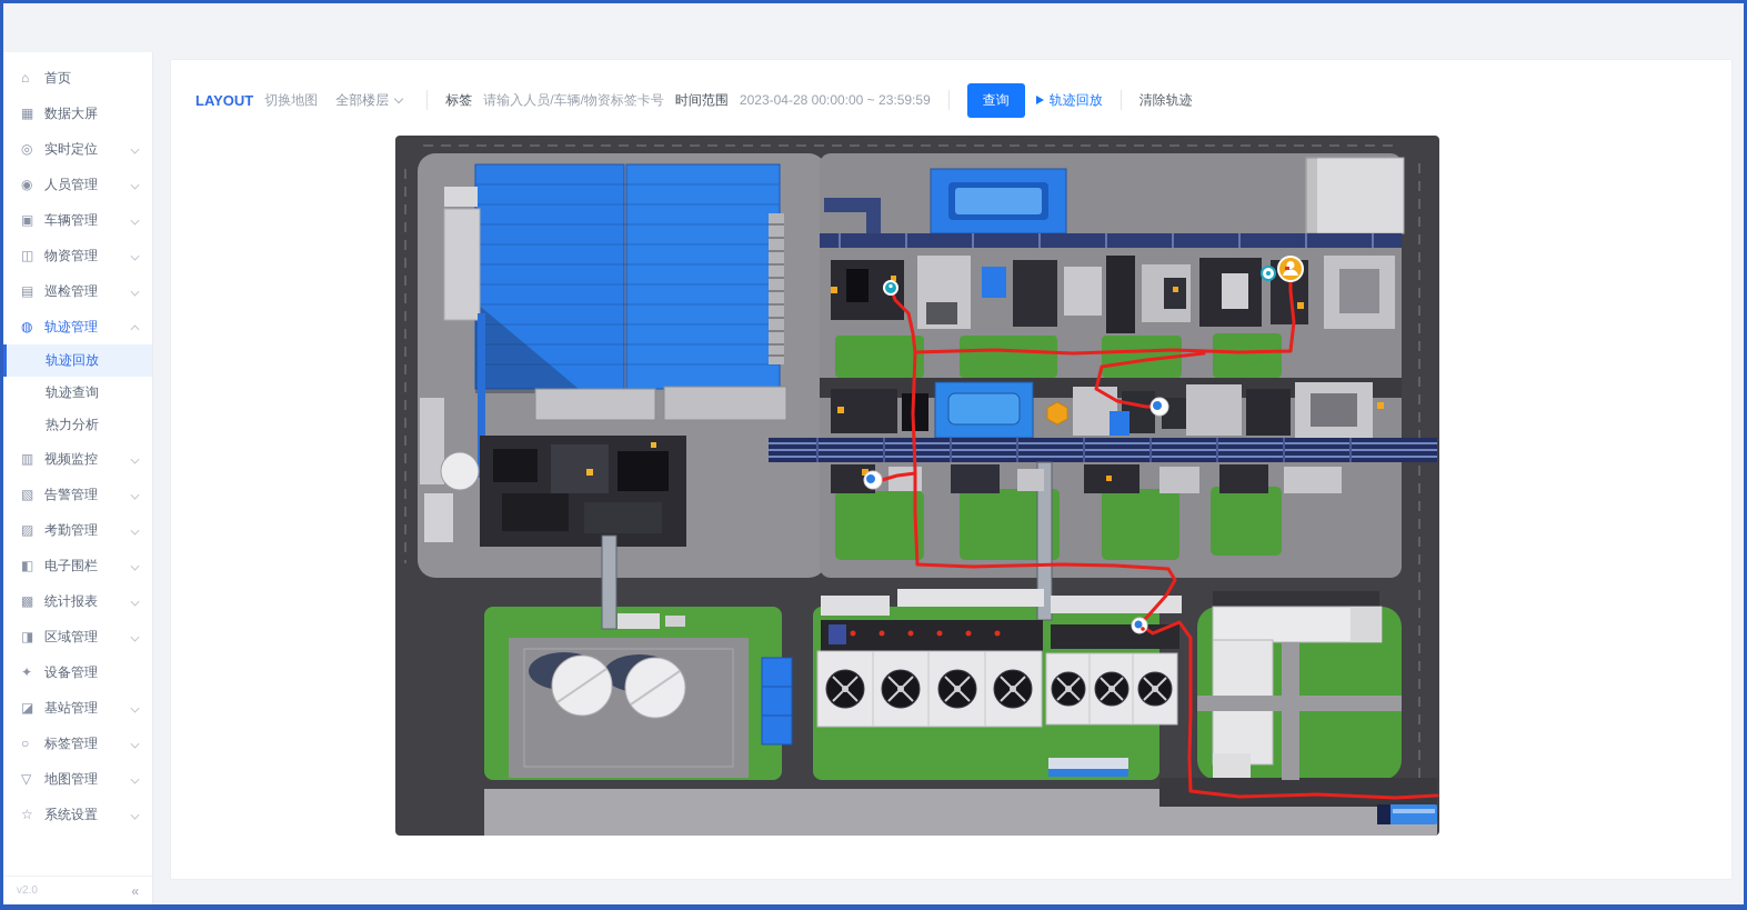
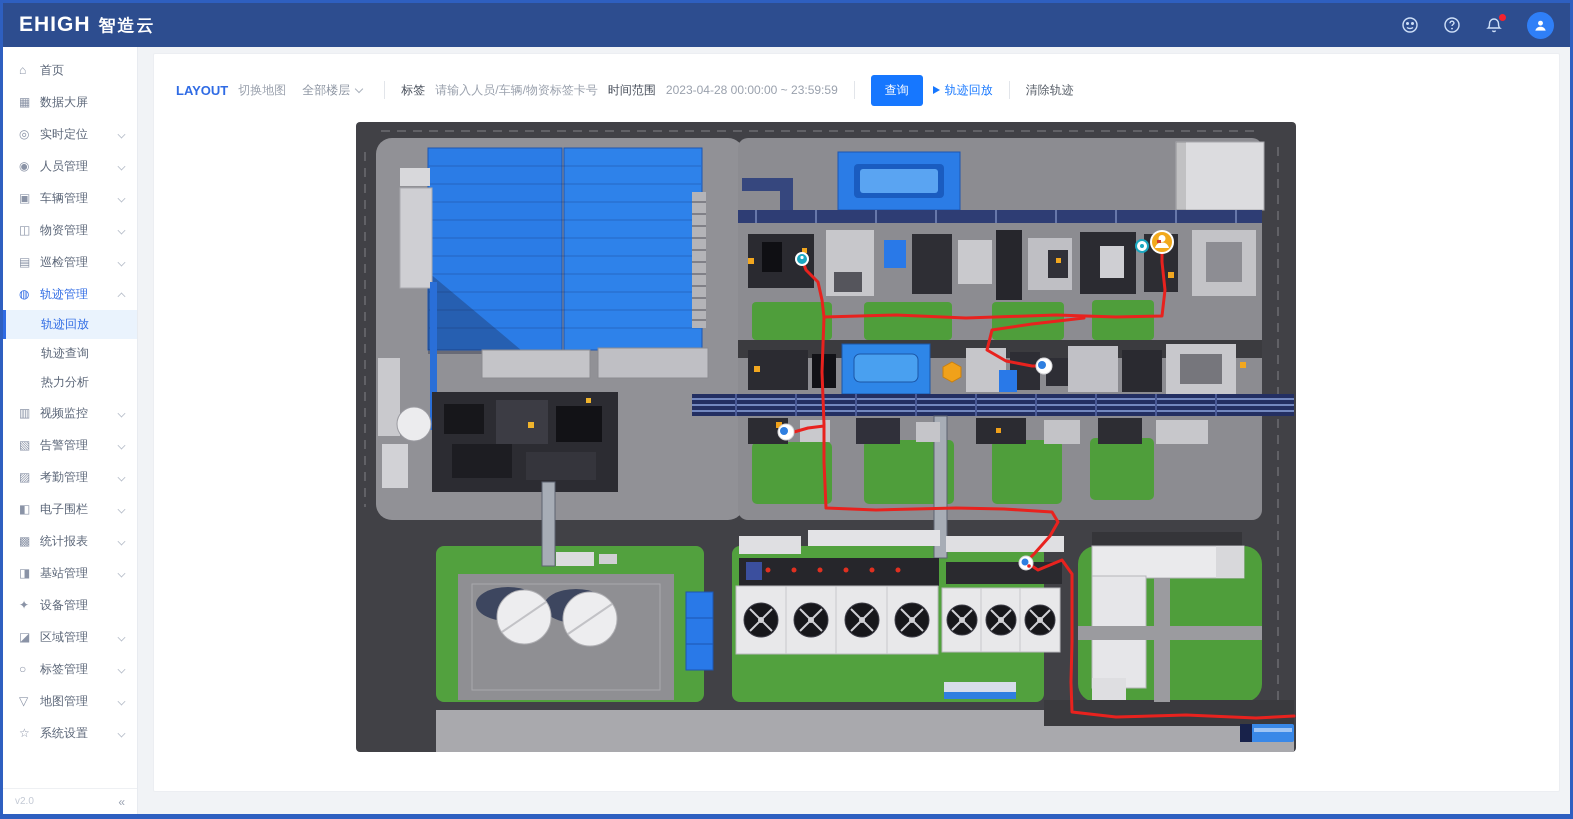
+ EHIGH
+ 智造云
  ⌂
  首页
  ▦
  数据大屏
  ◎
  实时定位
  ◉
  人员管理
  ▣
  车辆管理
  ◫
  物资管理
  ▤
  巡检管理
  ◍
  轨迹管理
  轨迹回放
  轨迹查询
  热力分析
  ▥
  视频监控
  ▧
  告警管理
  ▨
  考勤管理
  ◧
  电子围栏
  ▩
  统计报表
  ◨
- 区域管理
+ 基站管理
  ✦
  设备管理
  ◪
- 基站管理
+ 区域管理
  ○
  标签管理
  ▽
  地图管理
  ☆
  系统设置
  v2.0
  «
  LAYOUT
  切换地图
  全部楼层
  标签
  请输入人员/车辆/物资标签卡号
  时间范围
  2023-04-28 00:00:00 ~ 23:59:59
  查询
  轨迹回放
  清除轨迹
